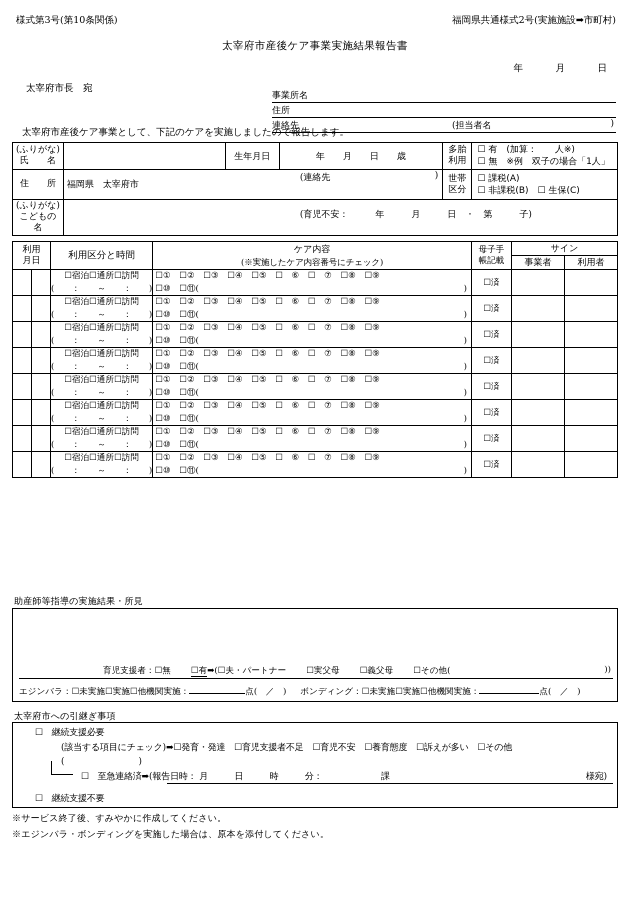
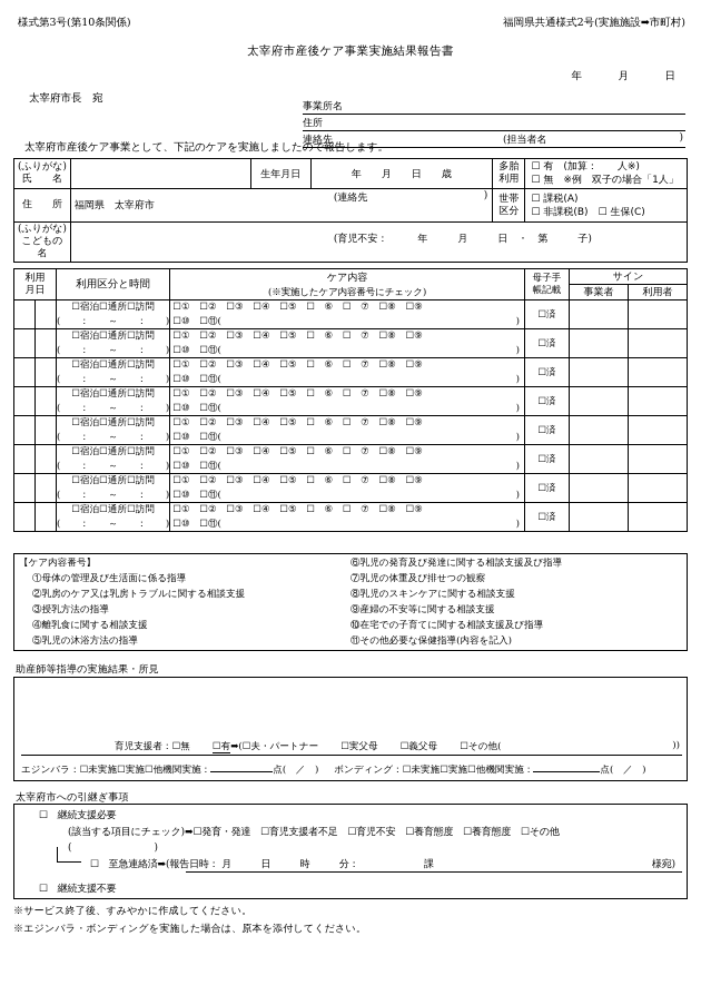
  様式第3号(第10条関係)
  福岡県共通様式2号(実施施設➡市町村)
  太宰府市産後ケア事業実施結果報告書
  年 月 日
  太宰府市長 宛
  事業所名
  住所
  連絡先
  (担当者名
  )
  太宰府市産後ケア事業として、下記のケアを実施しましたので報告します。
  (ふりがな) 氏 名		生年月日	年 月 日 歳	多胎 利用	☐ 有 (加算： 人※) ☐ 無 ※例 双子の場合「1人」
  住 所	福岡県 太宰府市 (連絡先 )	世帯 区分	☐ 課税(A) ☐ 非課税(B) ☐ 生保(C)
  (ふりがな) こどもの名	(育児不安： 年 月 日 ・ 第 子)
  利用 月日	利用区分と時間	ケア内容 (※実施したケア内容番号にチェック)	母子手 帳記載	サイン
  事業者	利用者
  		☐宿泊☐通所☐訪問( ： ～ ： )	☐① ☐② ☐③ ☐④ ☐⑤ ☐ ⑥ ☐ ⑦ ☐⑧ ☐⑨☐⑩ ☐⑪( )	☐済
  		☐宿泊☐通所☐訪問( ： ～ ： )	☐① ☐② ☐③ ☐④ ☐⑤ ☐ ⑥ ☐ ⑦ ☐⑧ ☐⑨☐⑩ ☐⑪( )	☐済
  		☐宿泊☐通所☐訪問( ： ～ ： )	☐① ☐② ☐③ ☐④ ☐⑤ ☐ ⑥ ☐ ⑦ ☐⑧ ☐⑨☐⑩ ☐⑪( )	☐済
  		☐宿泊☐通所☐訪問( ： ～ ： )	☐① ☐② ☐③ ☐④ ☐⑤ ☐ ⑥ ☐ ⑦ ☐⑧ ☐⑨☐⑩ ☐⑪( )	☐済
  		☐宿泊☐通所☐訪問( ： ～ ： )	☐① ☐② ☐③ ☐④ ☐⑤ ☐ ⑥ ☐ ⑦ ☐⑧ ☐⑨☐⑩ ☐⑪( )	☐済
  		☐宿泊☐通所☐訪問( ： ～ ： )	☐① ☐② ☐③ ☐④ ☐⑤ ☐ ⑥ ☐ ⑦ ☐⑧ ☐⑨☐⑩ ☐⑪( )	☐済
  		☐宿泊☐通所☐訪問( ： ～ ： )	☐① ☐② ☐③ ☐④ ☐⑤ ☐ ⑥ ☐ ⑦ ☐⑧ ☐⑨☐⑩ ☐⑪( )	☐済
  		☐宿泊☐通所☐訪問( ： ～ ： )	☐① ☐② ☐③ ☐④ ☐⑤ ☐ ⑥ ☐ ⑦ ☐⑧ ☐⑨☐⑩ ☐⑪( )	☐済
+ 【ケア内容番号】
+ ①母体の管理及び生活面に係る指導
+ ②乳房のケア又は乳房トラブルに関する相談支援
+ ③授乳方法の指導
+ ④離乳食に関する相談支援
+ ⑤乳児の沐浴方法の指導
+ ⑥乳児の発育及び発達に関する相談支援及び指導
+ ⑦乳児の体重及び排せつの観察
+ ⑧乳児のスキンケアに関する相談支援
+ ⑨産婦の不安等に関する相談支援
+ ⑩在宅での子育てに関する相談支援及び指導
+ ⑪その他必要な保健指導(内容を記入)
  助産師等指導の実施結果・所見
  育児支援者：☐無 ☐有➡(☐夫・パートナー ☐実父母 ☐義父母 ☐その他(
  ))
  エジンバラ：☐未実施☐実施☐他機関実施： 点( ／ ) ボンディング：☐未実施☐実施☐他機関実施： 点( ／ )
  太宰府市への引継ぎ事項
  ☐ 継続支援必要
- (該当する項目にチェック)➡☐発育・発達 ☐育児支援者不足 ☐育児不安 ☐養育態度 ☐訴えが多い ☐その他
+ (該当する項目にチェック)➡☐発育・発達 ☐育児支援者不足 ☐育児不安 ☐養育態度 ☐養育態度 ☐その他
  ( )
  ☐ 至急連絡済➡(報告日時： 月 日 時 分：
  課
  様宛)
  ☐ 継続支援不要
  ※サービス終了後、すみやかに作成してください。
  ※エジンバラ・ボンディングを実施した場合は、原本を添付してください。
